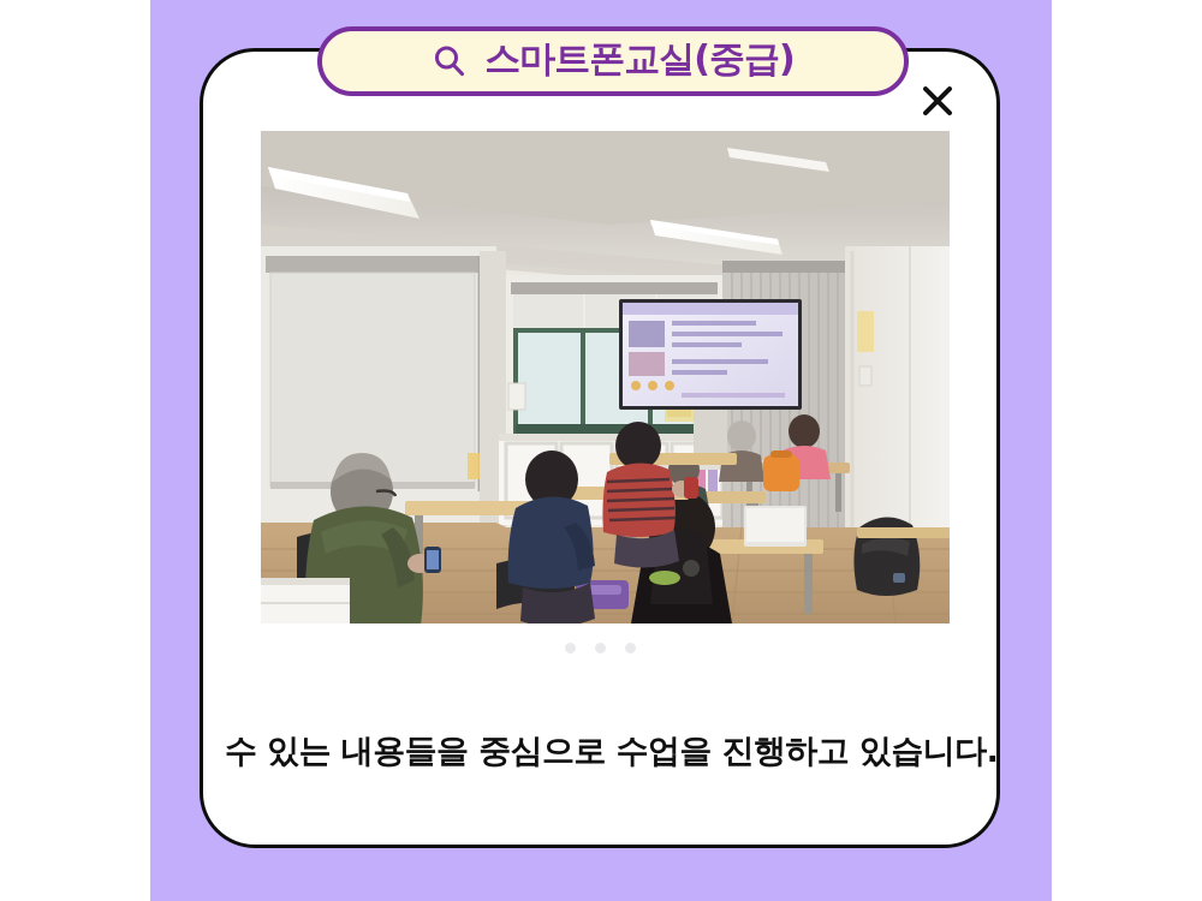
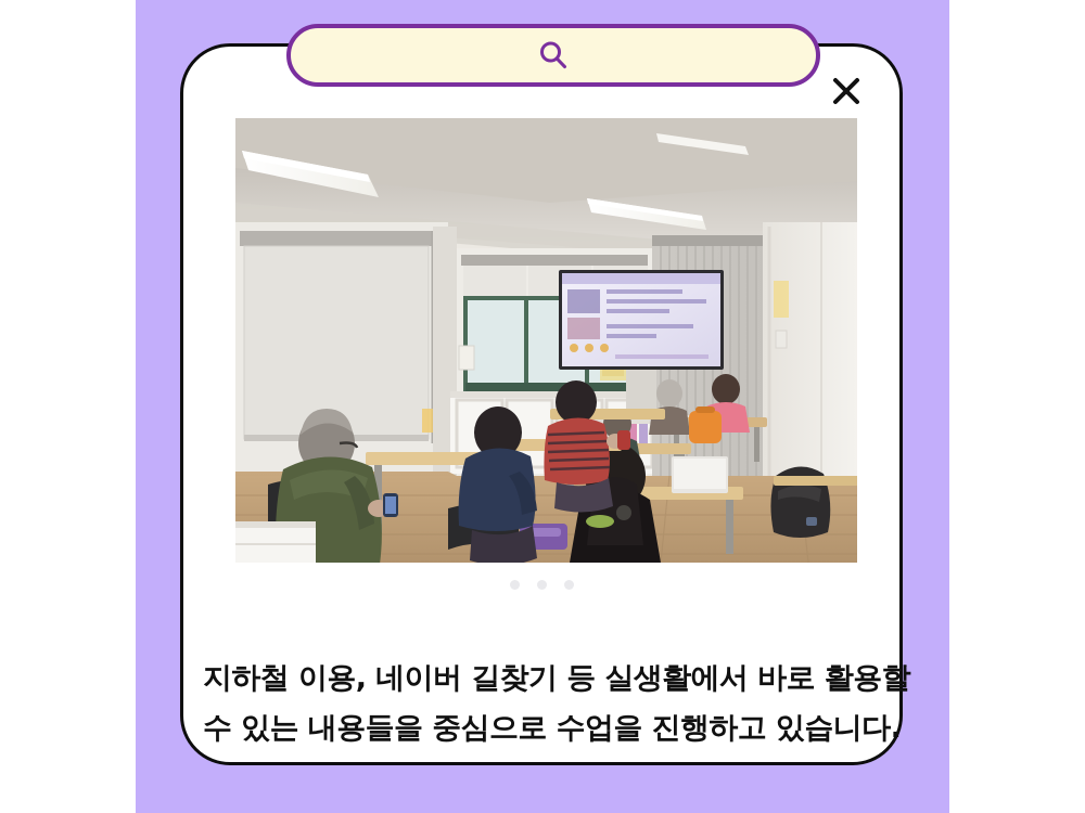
+ 지하철 이용, 네이버 길찾기 등 실생활에서 바로 활용할
  수 있는 내용들을 중심으로 수업을 진행하고 있습니다.
- 스마트폰교실(중급)
